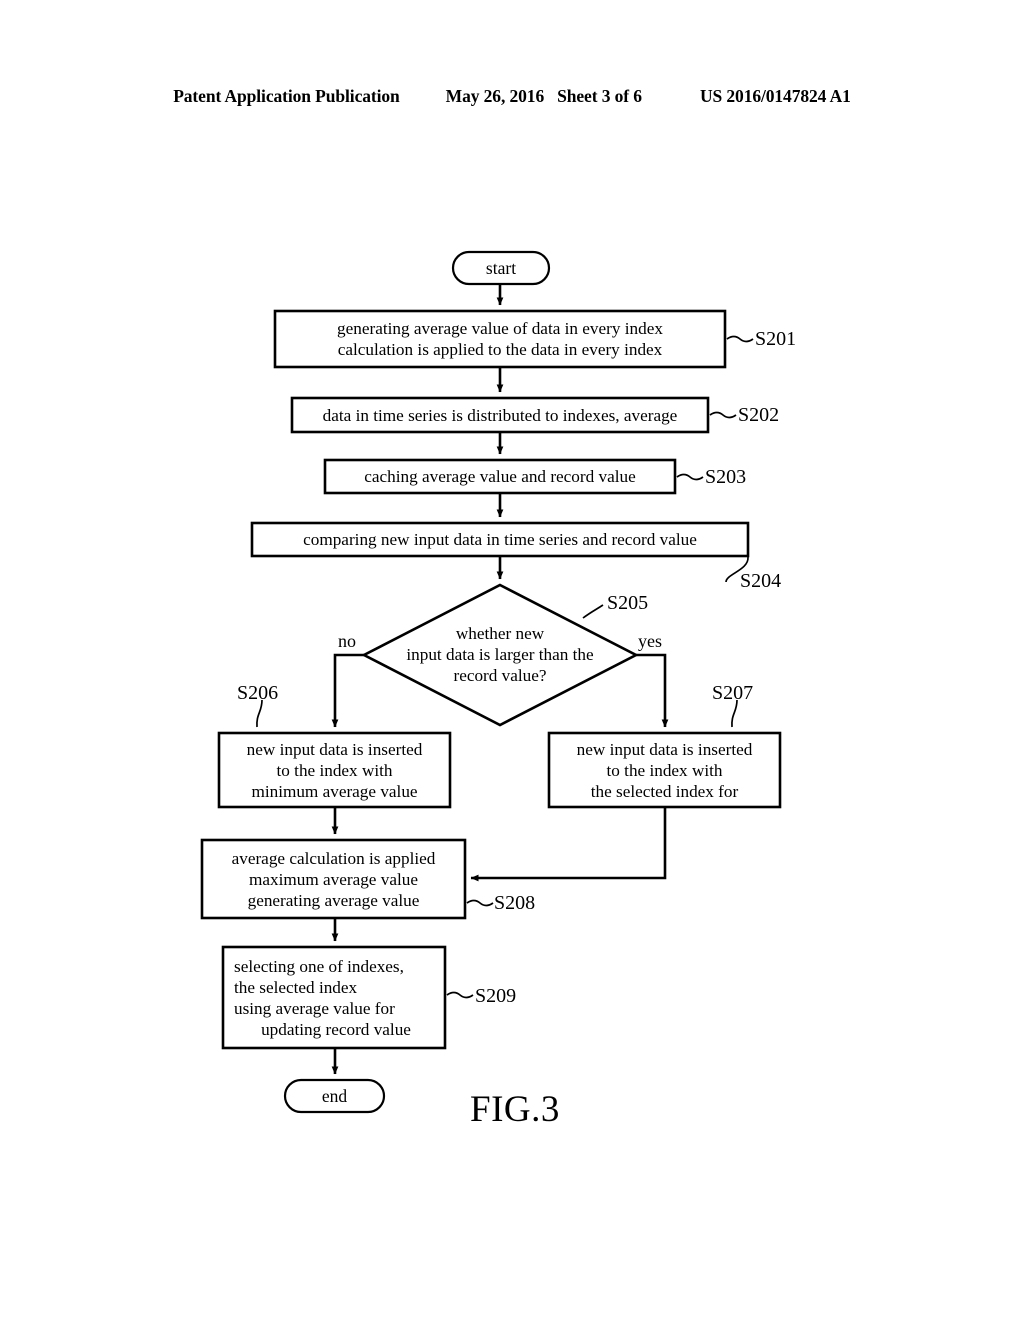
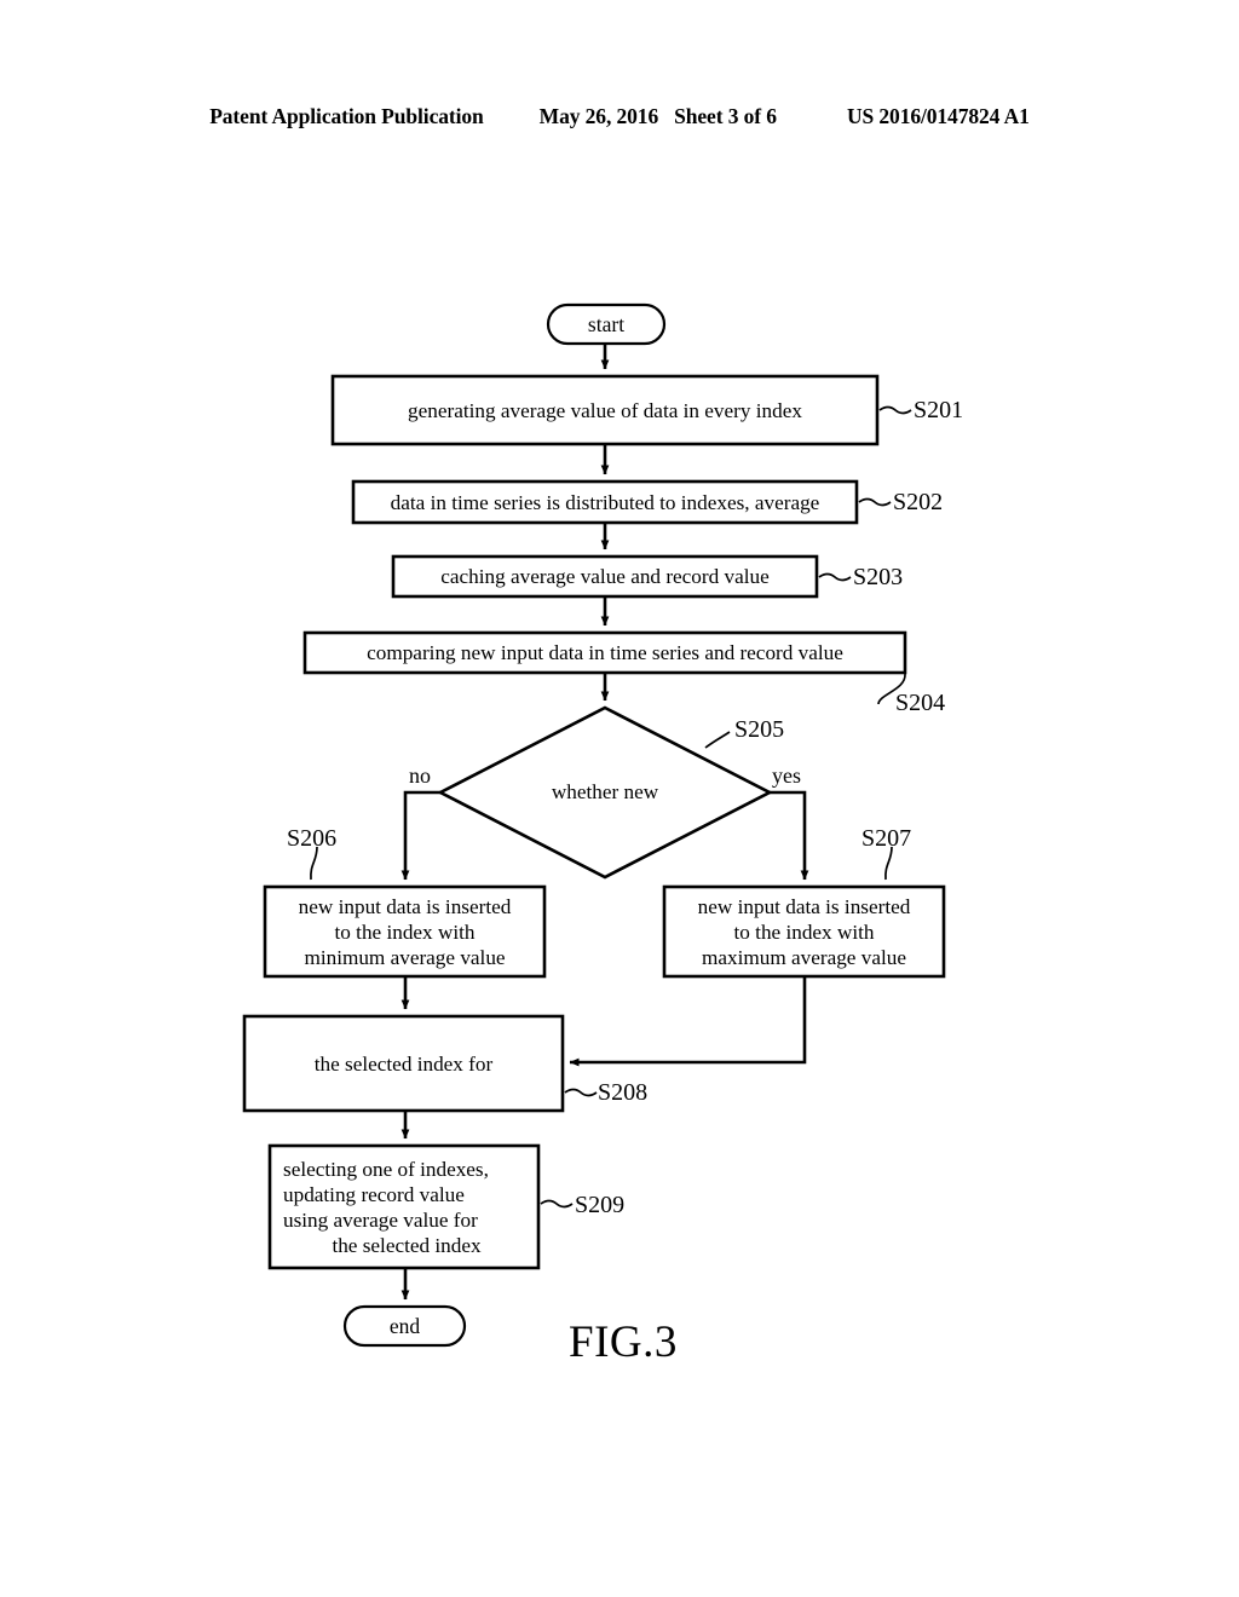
  Patent Application Publication
  May 26, 2016
  Sheet 3 of 6
  US 2016/0147824 A1
  start
  generating average value of data in every index
- calculation is applied to the data in every index
  S201
  data in time series is distributed to indexes, average
  S202
  caching average value and record value
  S203
  comparing new input data in time series and record value
  S204
  whether new
- input data is larger than the
- record value?
  S205
  no
  yes
  new input data is inserted
  to the index with
  minimum average value
  S206
  new input data is inserted
  to the index with
- the selected index for
+ maximum average value
  S207
- average calculation is applied
- maximum average value
+ the selected index for
- generating average value
  S208
  selecting one of indexes,
- the selected index
+ updating record value
  using average value for
- updating record value
+ the selected index
  S209
  end
  FIG.3
